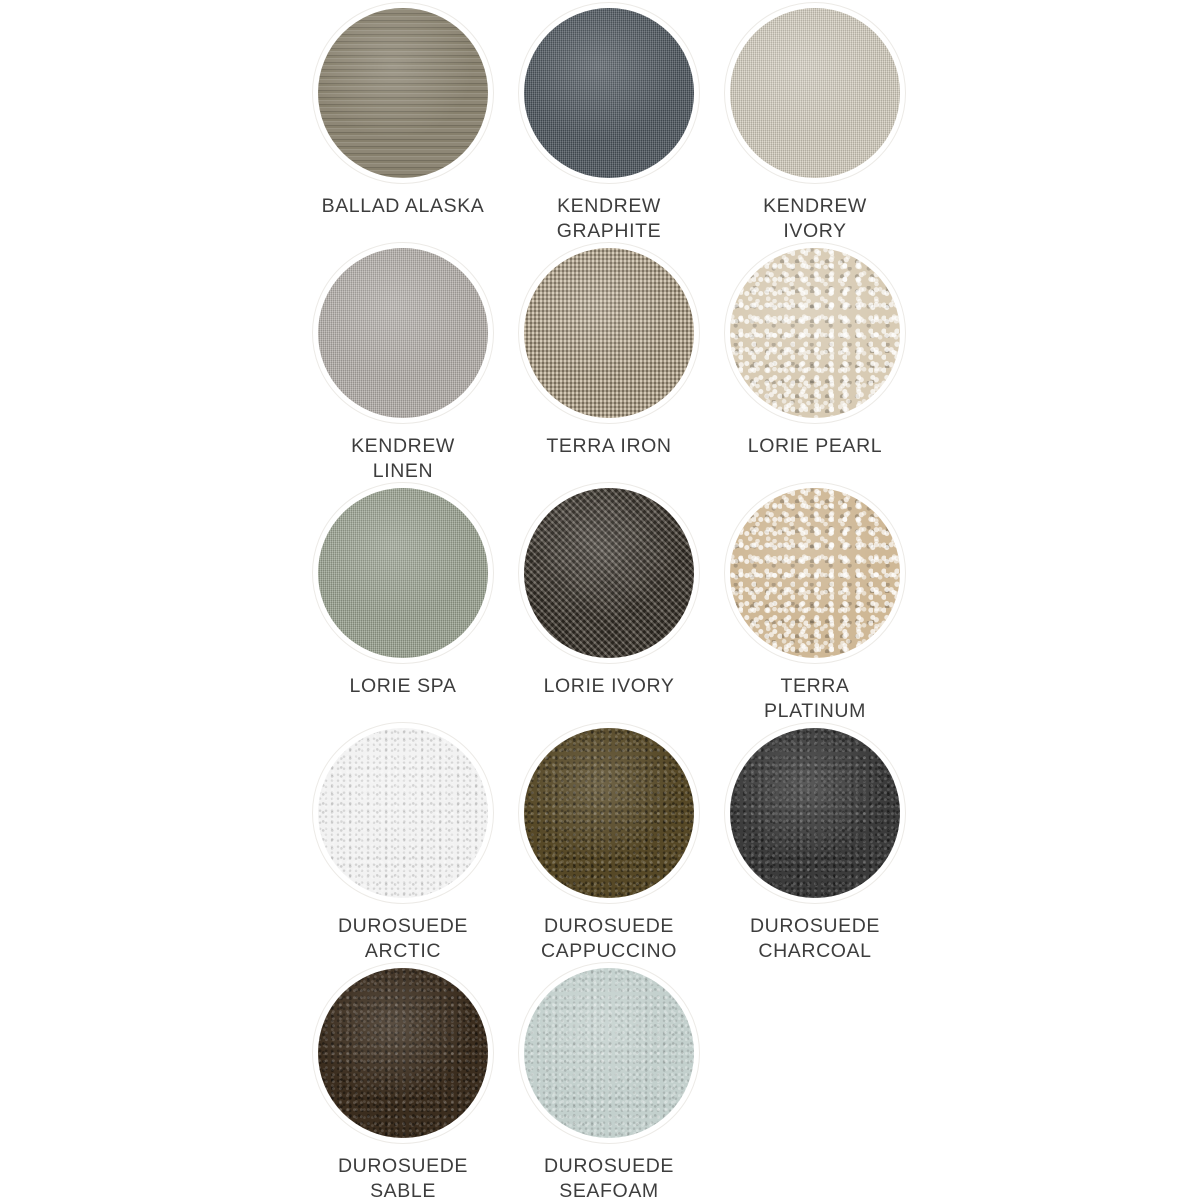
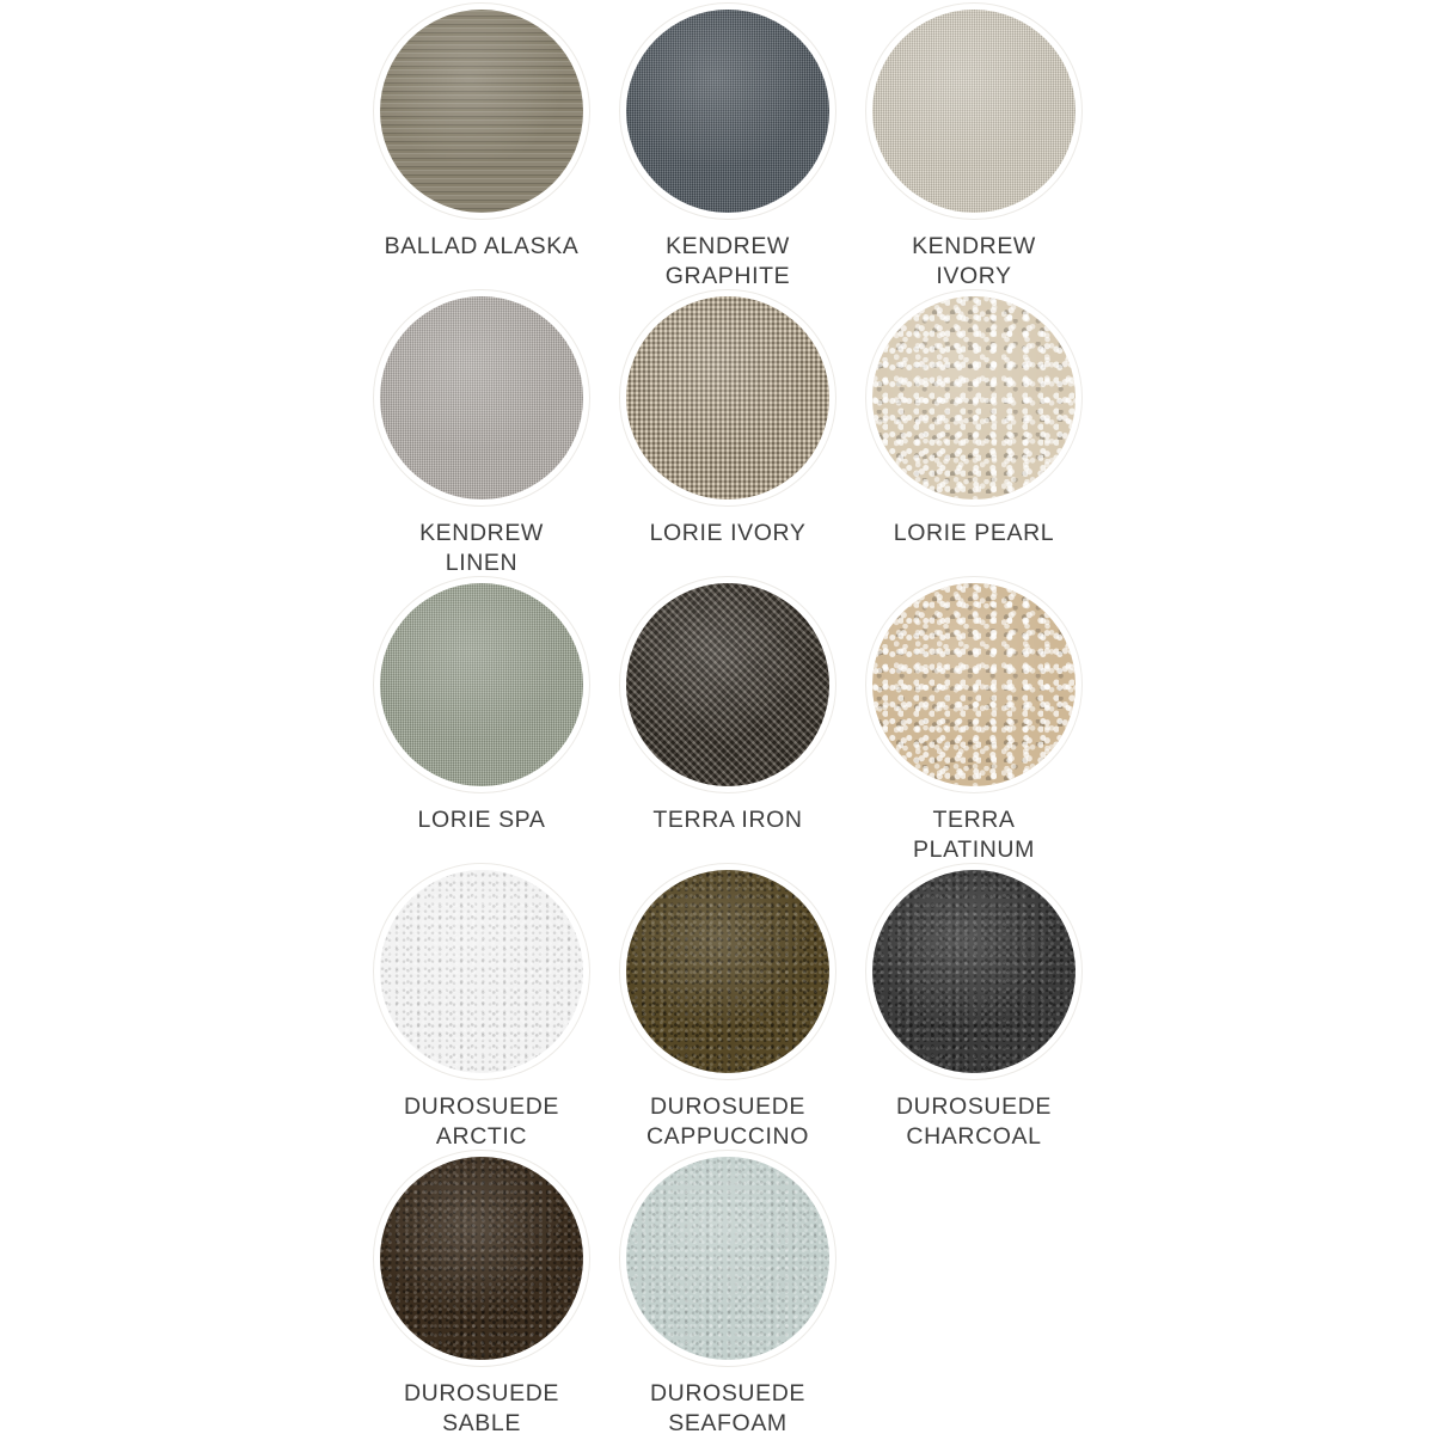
  BALLAD ALASKA
  KENDREW
  GRAPHITE
  KENDREW
  IVORY
  KENDREW
  LINEN
- TERRA IRON
+ LORIE IVORY
  LORIE PEARL
  LORIE SPA
- LORIE IVORY
+ TERRA IRON
  TERRA
  PLATINUM
  DUROSUEDE
  ARCTIC
  DUROSUEDE
  CAPPUCCINO
  DUROSUEDE
  CHARCOAL
  DUROSUEDE
  SABLE
  DUROSUEDE
  SEAFOAM
